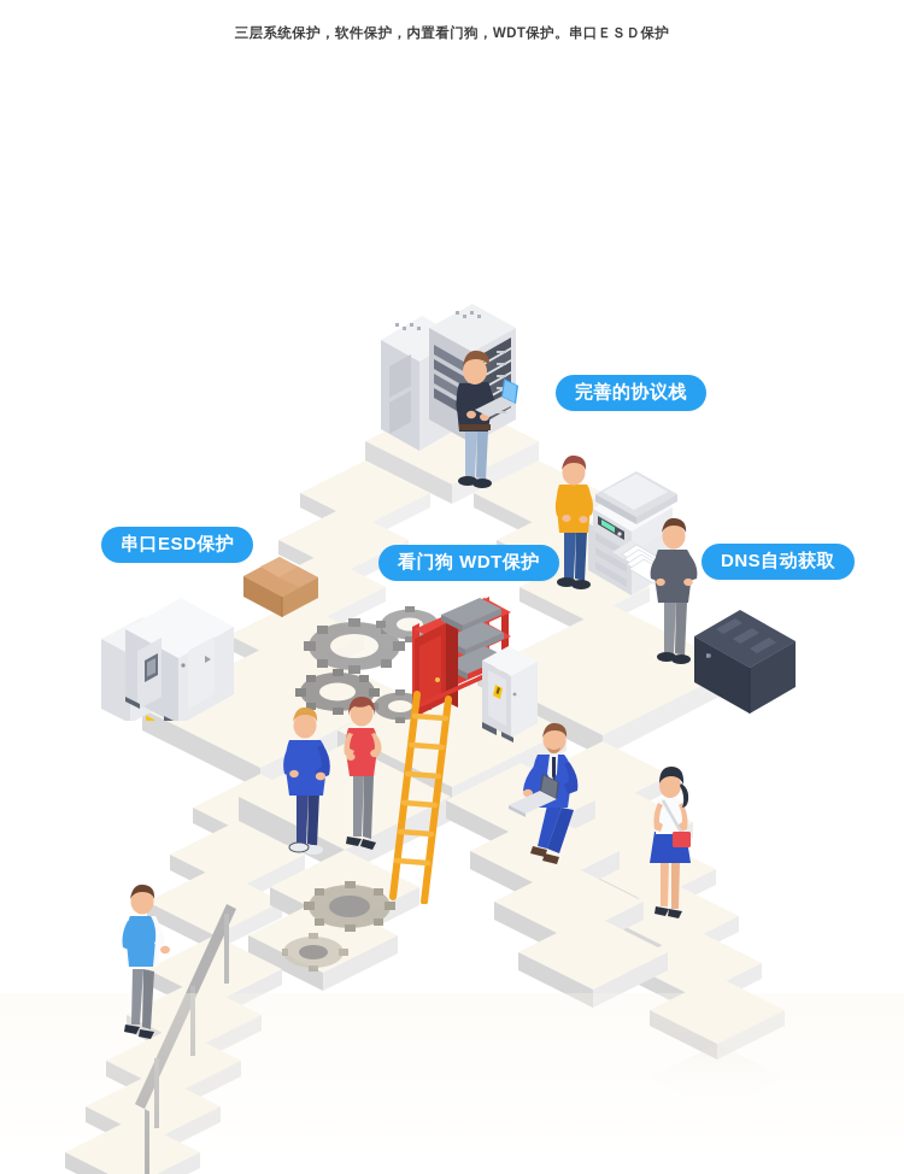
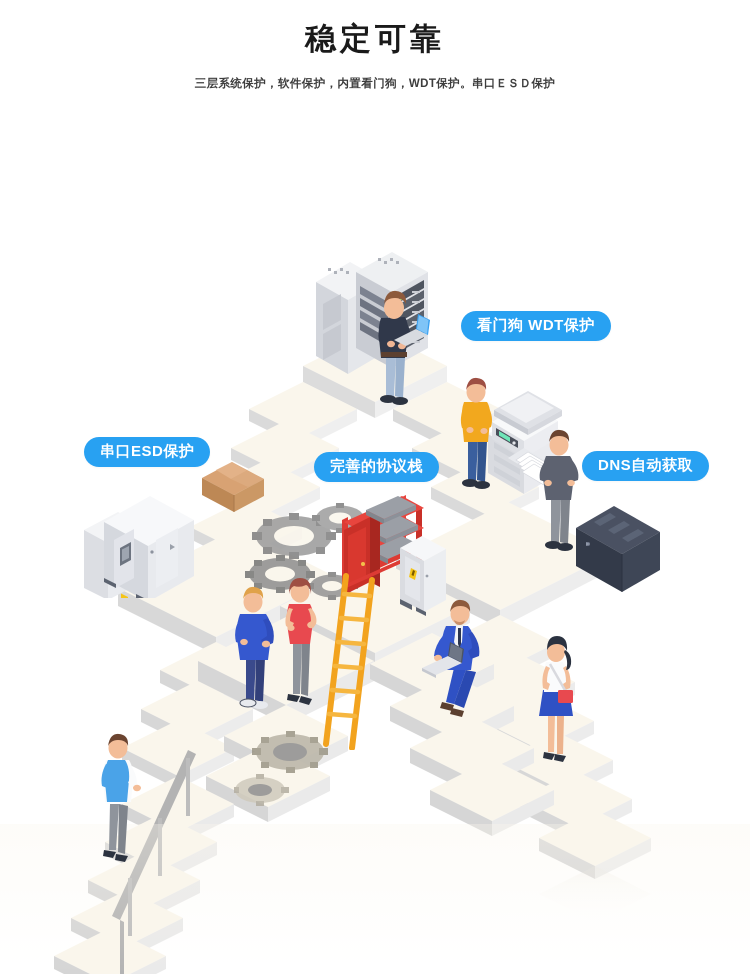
+ 稳定可靠
  三层系统保护，软件保护，内置看门狗，WDT保护。串口ＥＳＤ保护
- 完善的协议栈
+ 看门狗 WDT保护
  串口ESD保护
- 看门狗 WDT保护
+ 完善的协议栈
  DNS自动获取
